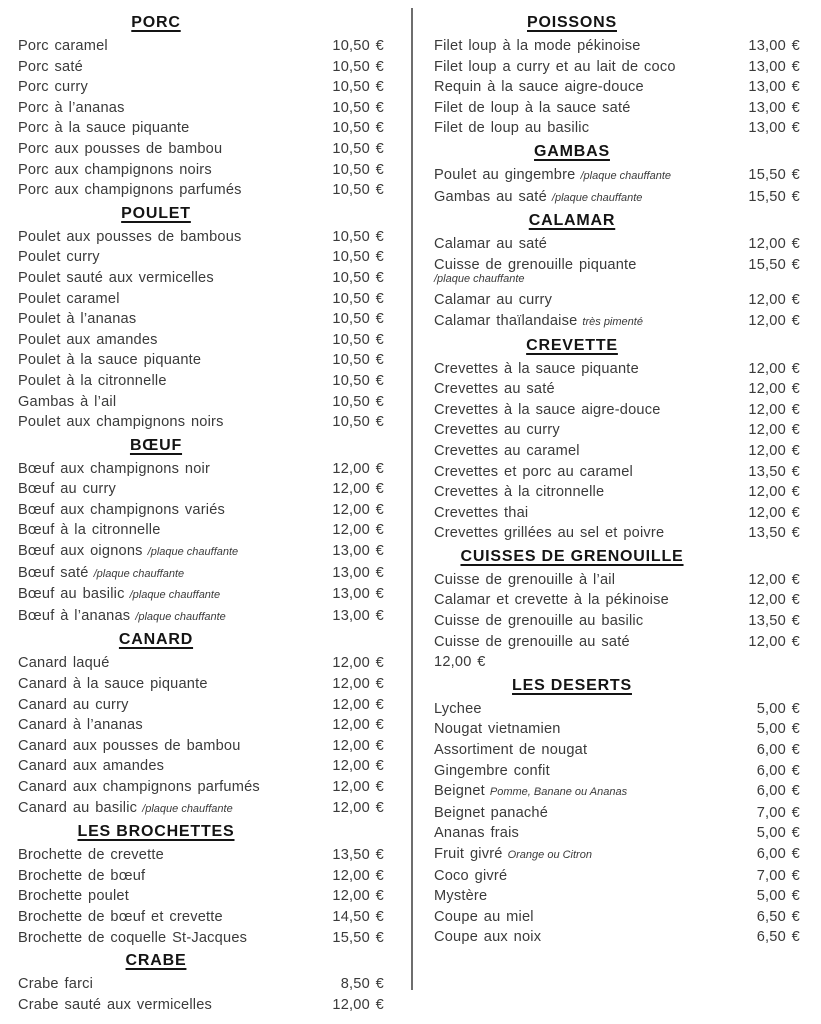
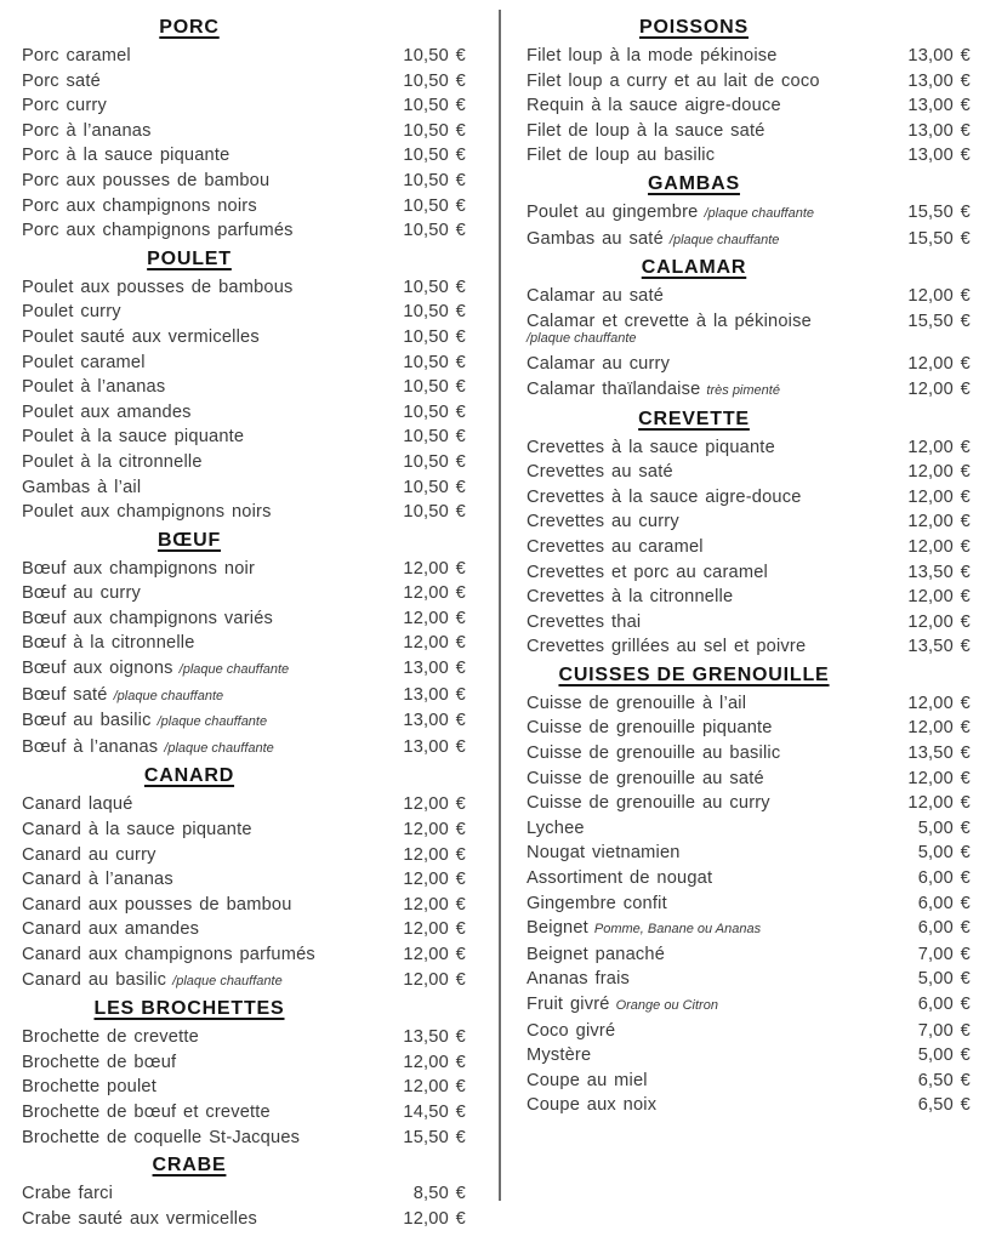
  PORC
  Porc caramel
  10,50 €
  Porc saté
  10,50 €
  Porc curry
  10,50 €
  Porc à l’ananas
  10,50 €
  Porc à la sauce piquante
  10,50 €
  Porc aux pousses de bambou
  10,50 €
  Porc aux champignons noirs
  10,50 €
  Porc aux champignons parfumés
  10,50 €
  POULET
  Poulet aux pousses de bambous
  10,50 €
  Poulet curry
  10,50 €
  Poulet sauté aux vermicelles
  10,50 €
  Poulet caramel
  10,50 €
  Poulet à l’ananas
  10,50 €
  Poulet aux amandes
  10,50 €
  Poulet à la sauce piquante
  10,50 €
  Poulet à la citronnelle
  10,50 €
  Gambas à l’ail
  10,50 €
  Poulet aux champignons noirs
  10,50 €
  BŒUF
  Bœuf aux champignons noir
  12,00 €
  Bœuf au curry
  12,00 €
  Bœuf aux champignons variés
  12,00 €
  Bœuf à la citronnelle
  12,00 €
  Bœuf aux oignons /plaque chauffante
  13,00 €
  Bœuf saté /plaque chauffante
  13,00 €
  Bœuf au basilic /plaque chauffante
  13,00 €
  Bœuf à l’ananas /plaque chauffante
  13,00 €
  CANARD
  Canard laqué
  12,00 €
  Canard à la sauce piquante
  12,00 €
  Canard au curry
  12,00 €
  Canard à l’ananas
  12,00 €
  Canard aux pousses de bambou
  12,00 €
  Canard aux amandes
  12,00 €
  Canard aux champignons parfumés
  12,00 €
  Canard au basilic /plaque chauffante
  12,00 €
  LES BROCHETTES
  Brochette de crevette
  13,50 €
  Brochette de bœuf
  12,00 €
  Brochette poulet
  12,00 €
  Brochette de bœuf et crevette
  14,50 €
  Brochette de coquelle St-Jacques
  15,50 €
  CRABE
  Crabe farci
  8,50 €
  Crabe sauté aux vermicelles
  12,00 €
  POISSONS
  Filet loup à la mode pékinoise
  13,00 €
  Filet loup a curry et au lait de coco
  13,00 €
  Requin à la sauce aigre-douce
  13,00 €
  Filet de loup à la sauce saté
  13,00 €
  Filet de loup au basilic
  13,00 €
  GAMBAS
  Poulet au gingembre /plaque chauffante
  15,50 €
  Gambas au saté /plaque chauffante
  15,50 €
  CALAMAR
  Calamar au saté
  12,00 €
- Cuisse de grenouille piquante
+ Calamar et crevette à la pékinoise
  /plaque chauffante
  15,50 €
  Calamar au curry
  12,00 €
  Calamar thaïlandaise très pimenté
  12,00 €
  CREVETTE
  Crevettes à la sauce piquante
  12,00 €
  Crevettes au saté
  12,00 €
  Crevettes à la sauce aigre-douce
  12,00 €
  Crevettes au curry
  12,00 €
  Crevettes au caramel
  12,00 €
  Crevettes et porc au caramel
  13,50 €
  Crevettes à la citronnelle
  12,00 €
  Crevettes thai
  12,00 €
  Crevettes grillées au sel et poivre
  13,50 €
  CUISSES DE GRENOUILLE
  Cuisse de grenouille à l’ail
  12,00 €
- Calamar et crevette à la pékinoise
+ Cuisse de grenouille piquante
  12,00 €
  Cuisse de grenouille au basilic
  13,50 €
  Cuisse de grenouille au saté
  12,00 €
+ Cuisse de grenouille au curry
  12,00 €
- LES DESERTS
  Lychee
  5,00 €
  Nougat vietnamien
  5,00 €
  Assortiment de nougat
  6,00 €
  Gingembre confit
  6,00 €
  Beignet Pomme, Banane ou Ananas
  6,00 €
  Beignet panaché
  7,00 €
  Ananas frais
  5,00 €
  Fruit givré Orange ou Citron
  6,00 €
  Coco givré
  7,00 €
  Mystère
  5,00 €
  Coupe au miel
  6,50 €
  Coupe aux noix
  6,50 €
